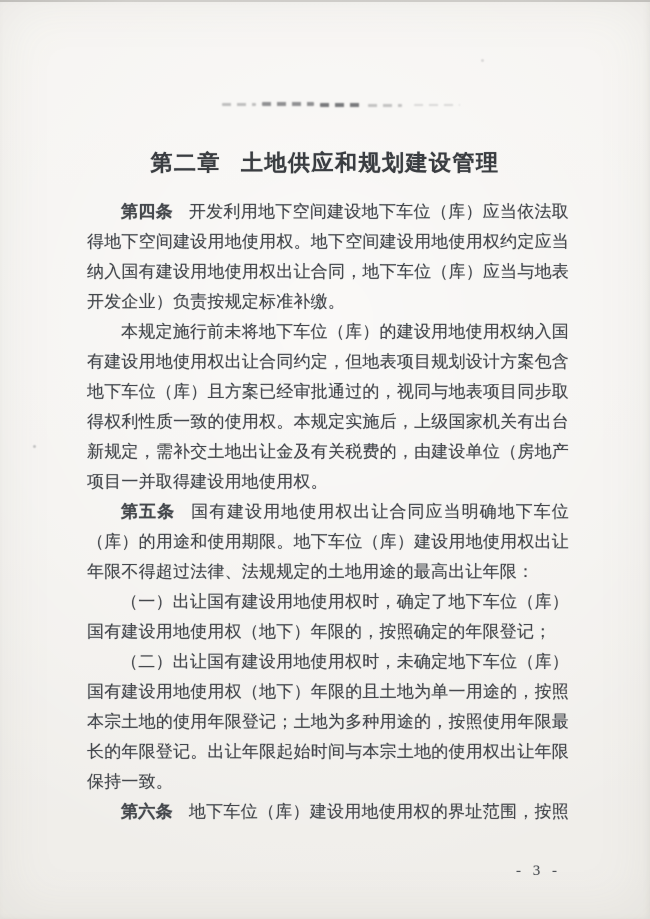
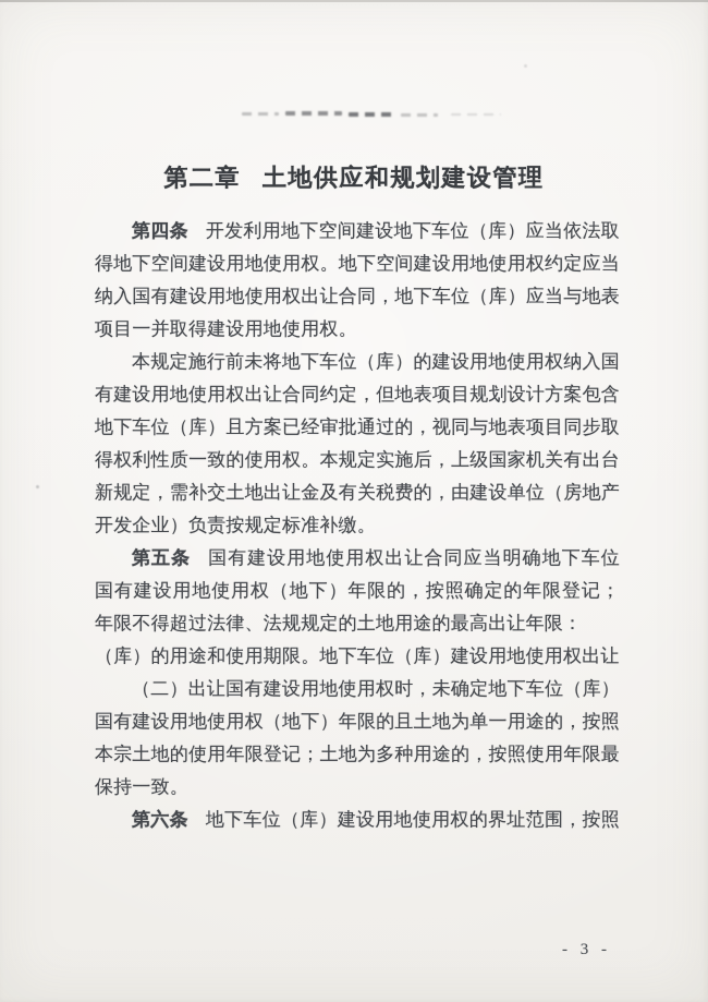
  第二章 土地供应和规划建设管理
  第四条 开发利用地下空间建设地下车位（库）应当依法取
  得地下空间建设用地使用权。地下空间建设用地使用权约定应当
  纳入国有建设用地使用权出让合同，地下车位（库）应当与地表
- 开发企业）负责按规定标准补缴。
+ 项目一并取得建设用地使用权。
  本规定施行前未将地下车位（库）的建设用地使用权纳入国
  有建设用地使用权出让合同约定，但地表项目规划设计方案包含
  地下车位（库）且方案已经审批通过的，视同与地表项目同步取
  得权利性质一致的使用权。本规定实施后，上级国家机关有出台
  新规定，需补交土地出让金及有关税费的，由建设单位（房地产
- 项目一并取得建设用地使用权。
+ 开发企业）负责按规定标准补缴。
  第五条 国有建设用地使用权出让合同应当明确地下车位
- （库）的用途和使用期限。地下车位（库）建设用地使用权出让
+ 国有建设用地使用权（地下）年限的，按照确定的年限登记；
  年限不得超过法律、法规规定的土地用途的最高出让年限：
- （一）出让国有建设用地使用权时，确定了地下车位（库）
- 国有建设用地使用权（地下）年限的，按照确定的年限登记；
+ （库）的用途和使用期限。地下车位（库）建设用地使用权出让
  （二）出让国有建设用地使用权时，未确定地下车位（库）
  国有建设用地使用权（地下）年限的且土地为单一用途的，按照
  本宗土地的使用年限登记；土地为多种用途的，按照使用年限最
- 长的年限登记。出让年限起始时间与本宗土地的使用权出让年限
  保持一致。
  第六条 地下车位（库）建设用地使用权的界址范围，按照
  - 3 -
